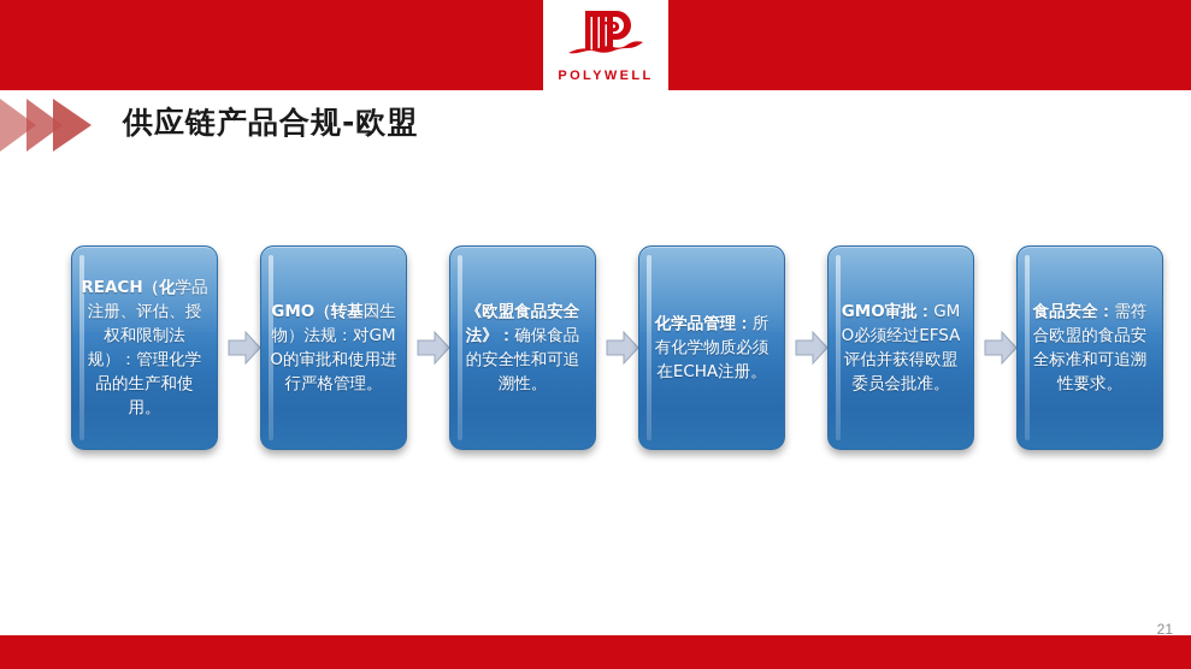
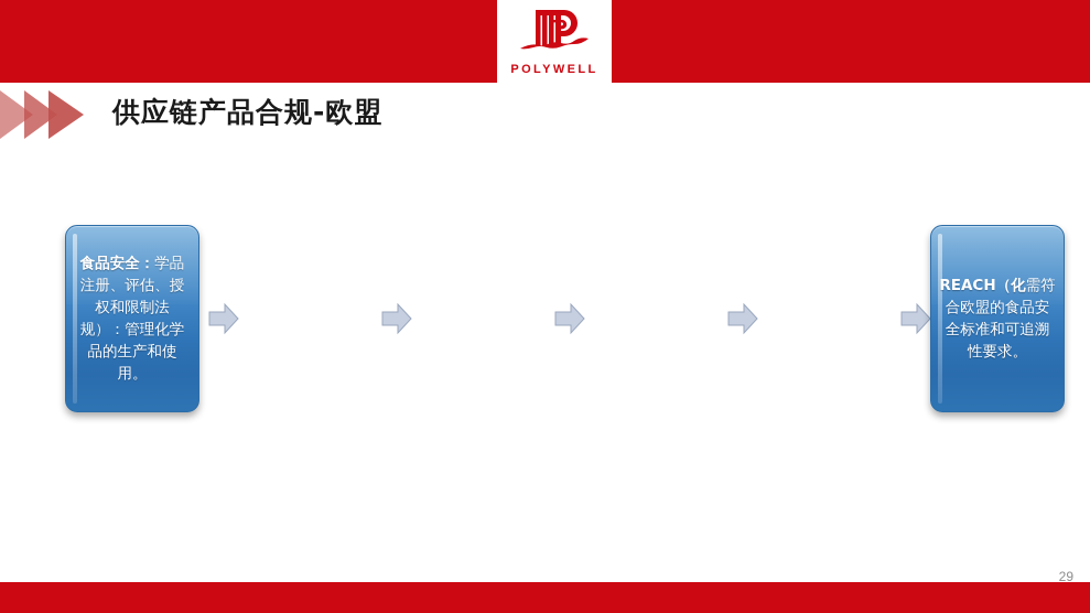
  POLYWELL
  供应链产品合规-欧盟
- REACH（化学品注册、评估、授权和限制法规）：管理化学品的生产和使用。
+ 食品安全：学品注册、评估、授权和限制法规）：管理化学品的生产和使用。
- GMO（转基因生物）法规：对GMO的审批和使用进行严格管理。
- 《欧盟食品安全法》：确保食品的安全性和可追溯性。
- 化学品管理：所有化学物质必须在ECHA注册。
- GMO审批：GMO必须经过EFSA评估并获得欧盟委员会批准。
- 食品安全：需符合欧盟的食品安全标准和可追溯性要求。
+ REACH（化需符合欧盟的食品安全标准和可追溯性要求。
- 21
+ 29
